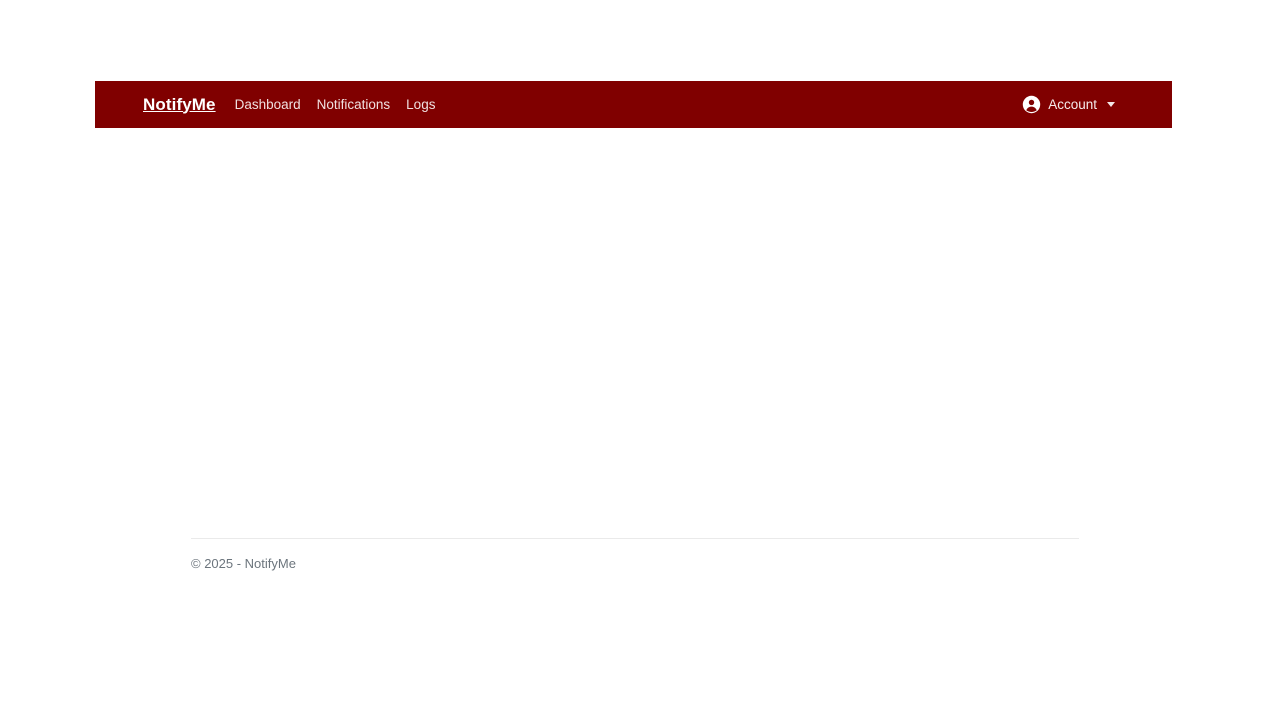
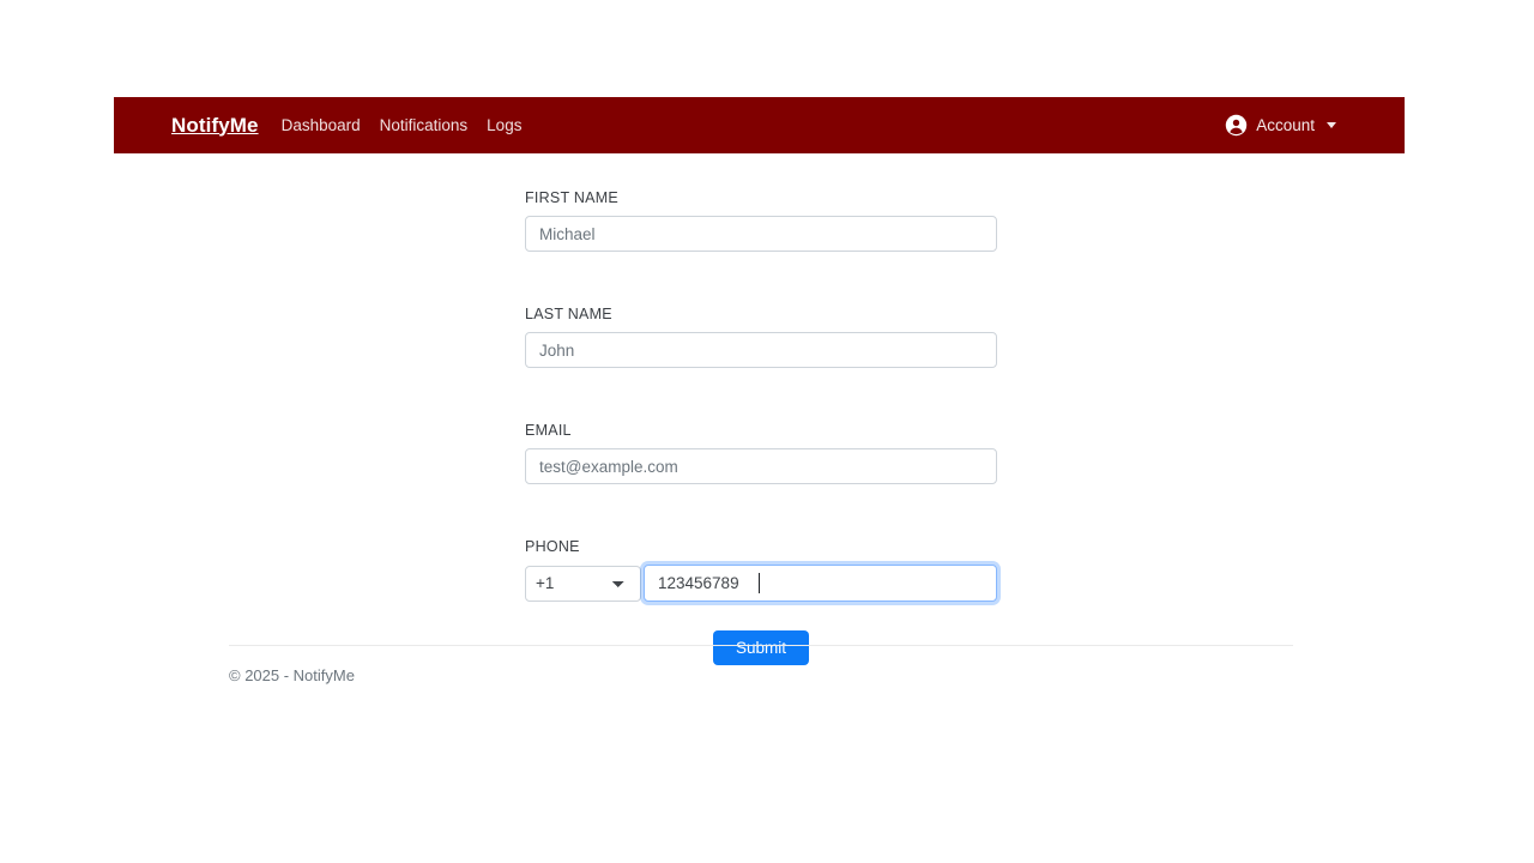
  NotifyMe
  Dashboard
  Notifications
  Logs
  Account
+ FIRST NAME
+ Michael
+ LAST NAME
+ John
+ EMAIL
+ test@example.com
+ PHONE
+ +1
+ 123456789
+ Submit
  © 2025 - NotifyMe
